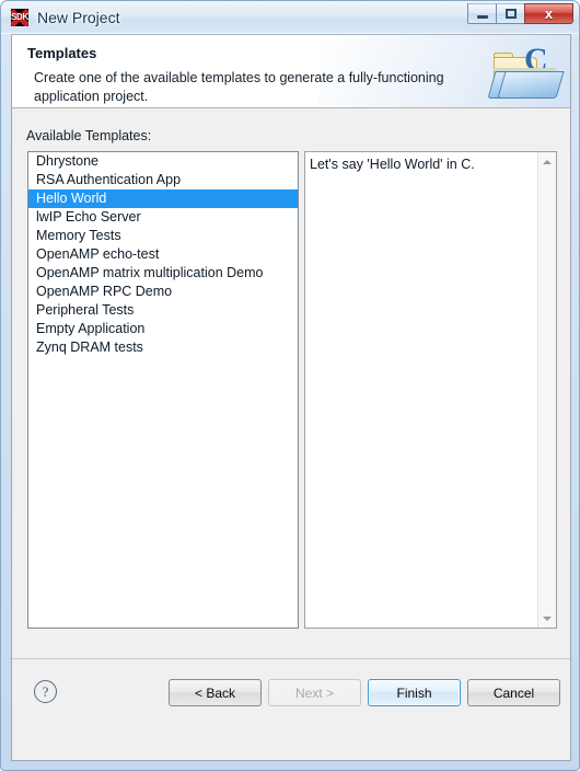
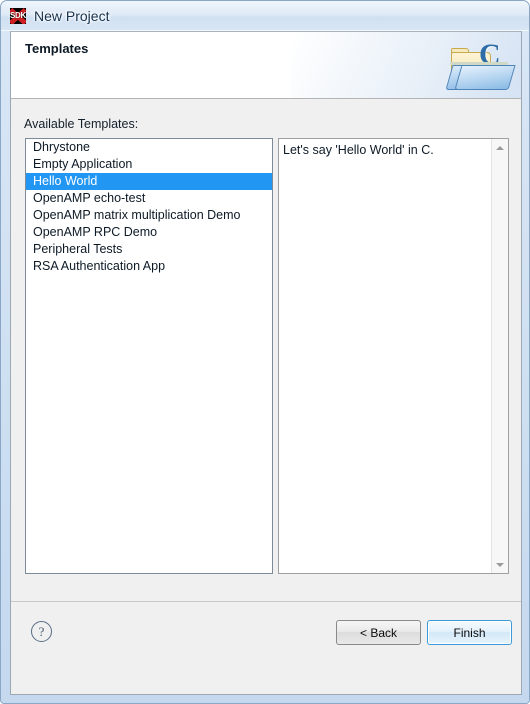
  SDK
  New Project
- x
  Templates
- Create one of the available templates to generate a fully-functioning application project.
  C
  Available Templates:
  Dhrystone
- RSA Authentication App
+ Empty Application
  Hello World
- lwIP Echo Server
- Memory Tests
  OpenAMP echo-test
  OpenAMP matrix multiplication Demo
  OpenAMP RPC Demo
  Peripheral Tests
- Empty Application
+ RSA Authentication App
- Zynq DRAM tests
  Let's say 'Hello World' in C.
  ?
  < Back
- Next >
  Finish
- Cancel
